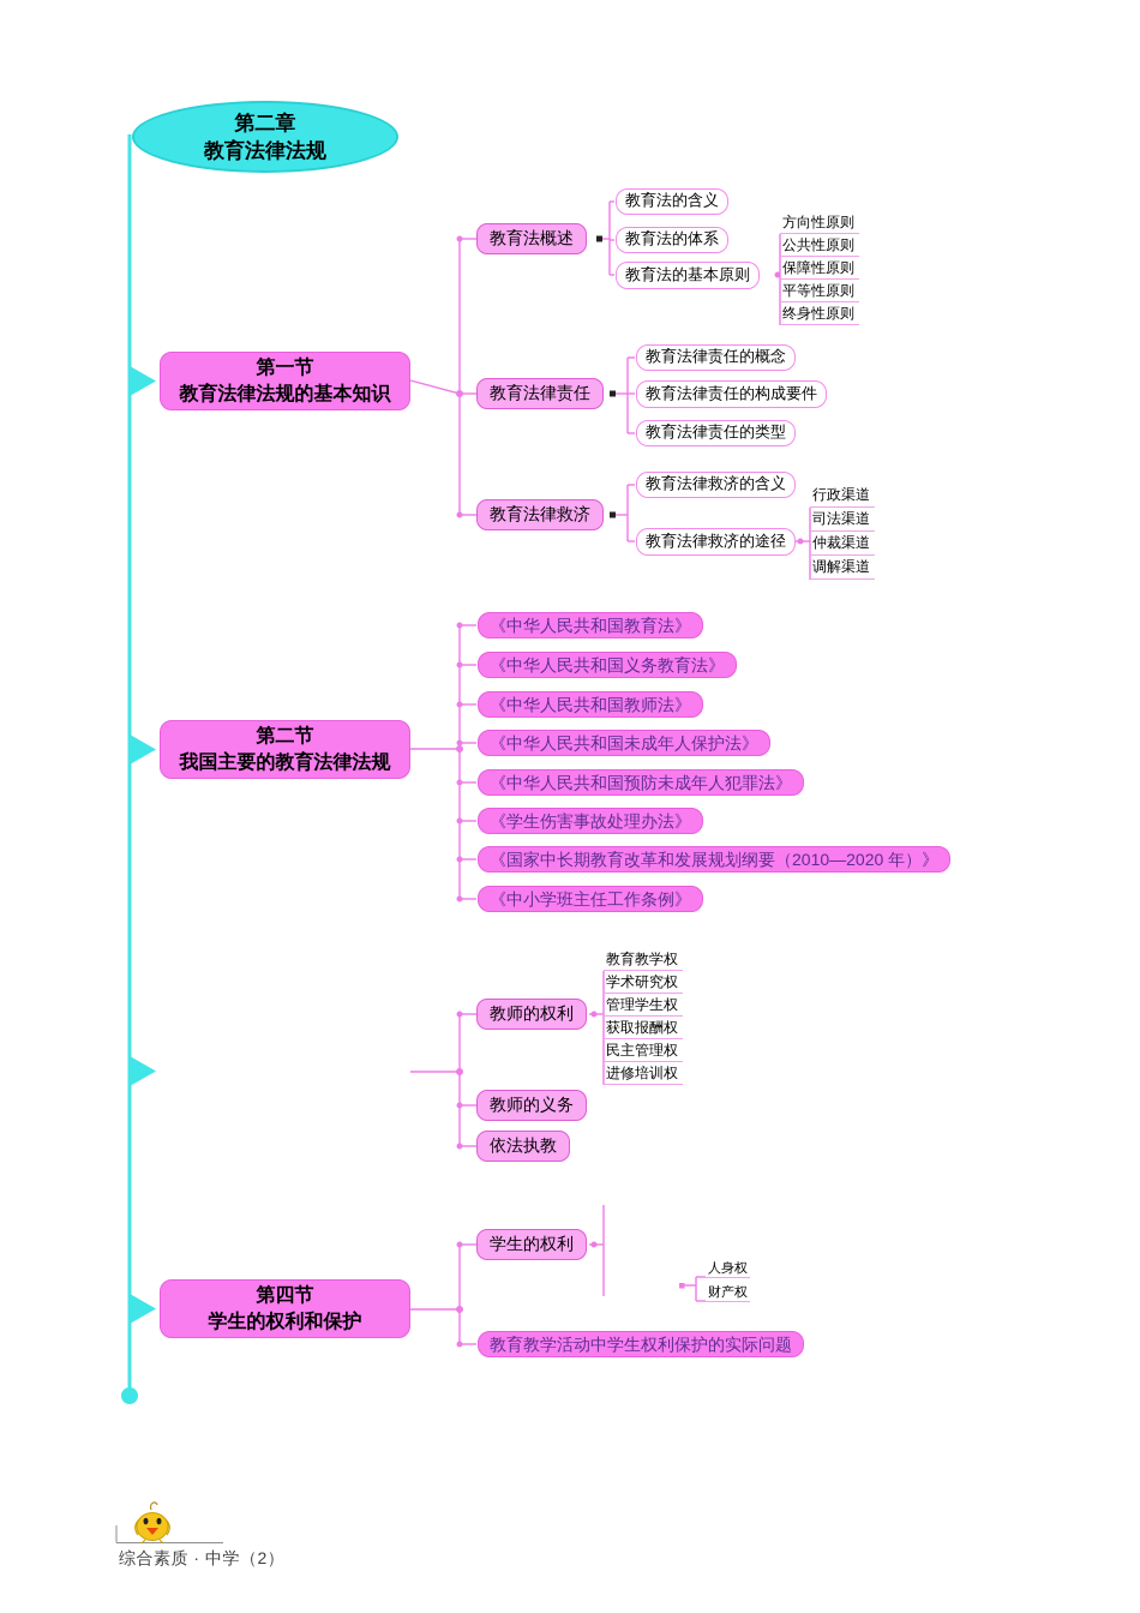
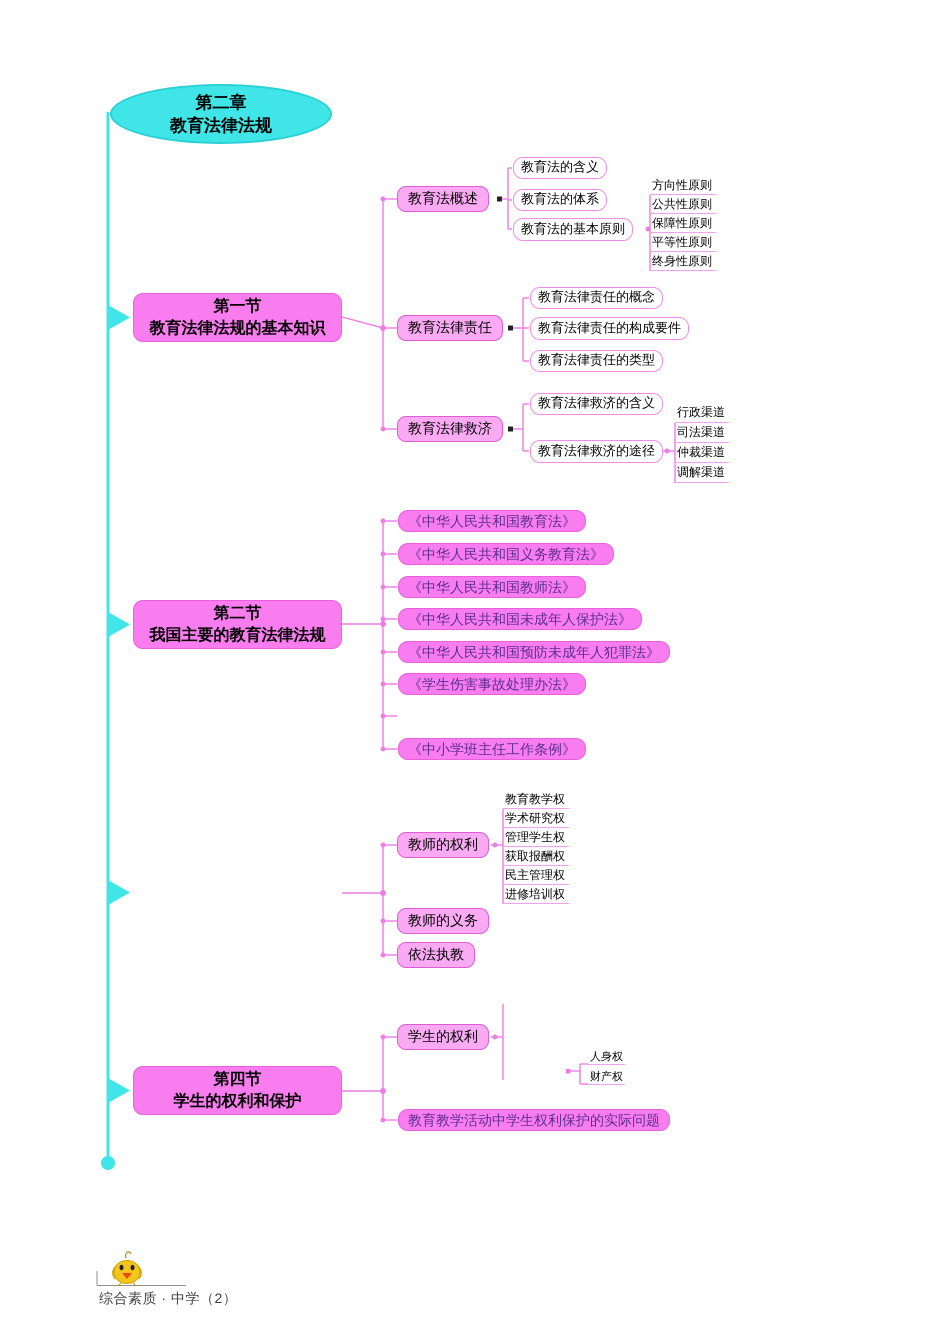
  第二章
  教育法律法规
  第一节
  教育法律法规的基本知识
  教育法概述
  教育法的含义
  教育法的体系
  教育法的基本原则
  方向性原则
  公共性原则
  保障性原则
  平等性原则
  终身性原则
  教育法律责任
  教育法律责任的概念
  教育法律责任的构成要件
  教育法律责任的类型
  教育法律救济
  教育法律救济的含义
  教育法律救济的途径
  行政渠道
  司法渠道
  仲裁渠道
  调解渠道
  第二节
  我国主要的教育法律法规
  《中华人民共和国教育法》
  《中华人民共和国义务教育法》
  《中华人民共和国教师法》
  《中华人民共和国未成年人保护法》
  《中华人民共和国预防未成年人犯罪法》
  《学生伤害事故处理办法》
- 《国家中长期教育改革和发展规划纲要（2010—2020 年）》
  《中小学班主任工作条例》
  教师的权利
  教育教学权
  学术研究权
  管理学生权
  获取报酬权
  民主管理权
  进修培训权
  教师的义务
  依法执教
  第四节
  学生的权利和保护
  学生的权利
  人身权
  财产权
  教育教学活动中学生权利保护的实际问题
  综合素质 · 中学（2）
